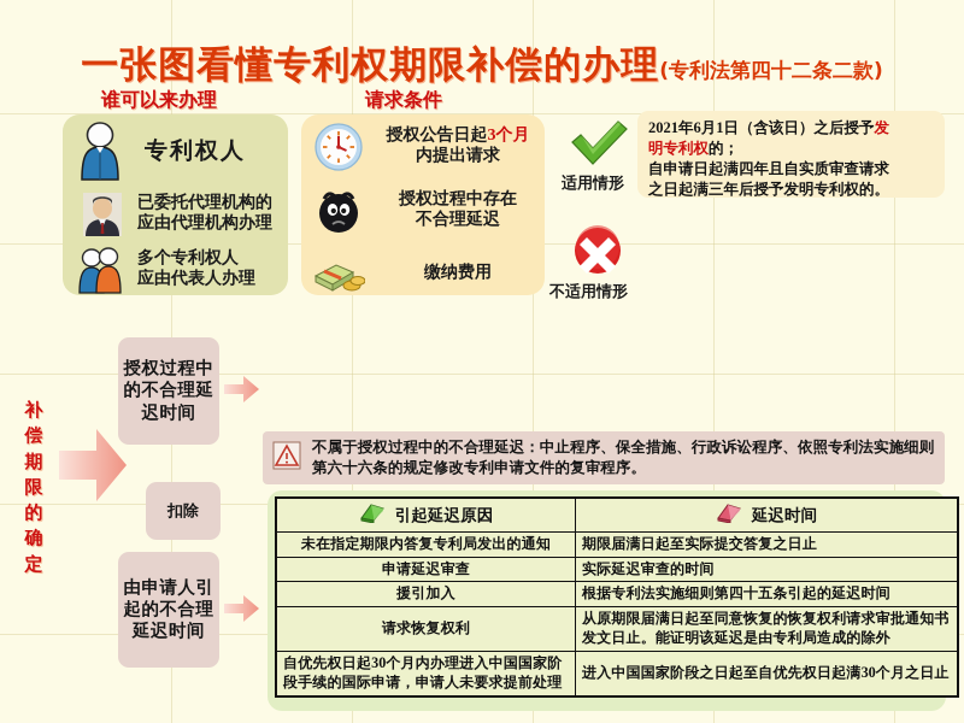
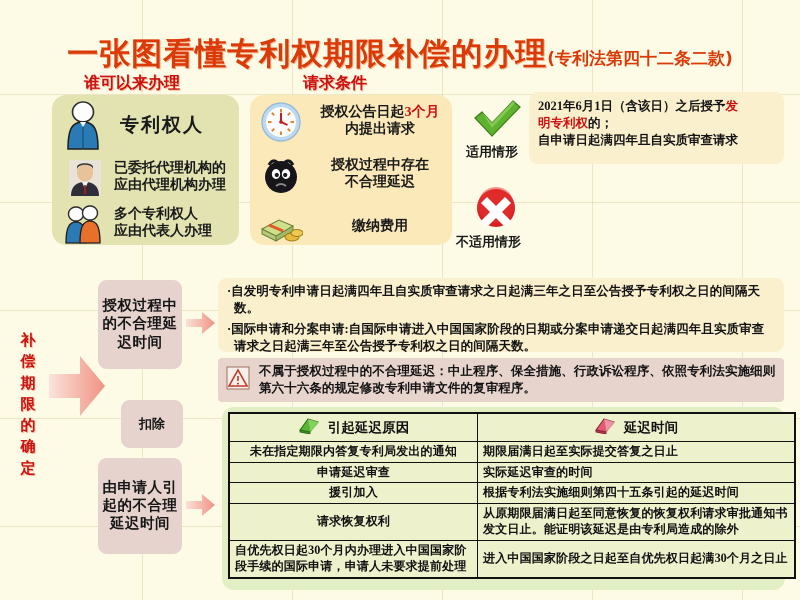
  一张图看懂专利权期限补偿的办理(专利法第四十二条二款)
  谁可以来办理
  专利权人
  已委托代理机构的
  应由代理机构办理
  多个专利权人
  应由代表人办理
  请求条件
  授权公告日起3个月
  内提出请求
  授权过程中存在
  不合理延迟
  缴纳费用
  适用情形
  不适用情形
  2021年6月1日（含该日）之后授予发
  明专利权的；
  自申请日起满四年且自实质审查请求
- 之日起满三年后授予发明专利权的。
  补
  偿
  期
  限
  的
  确
  定
  授权过程中的不合理延迟时间
  扣除
  由申请人引起的不合理延迟时间
+ ·自发明专利申请日起满四年且自实质审查请求之日起满三年之日至公告授予专利权之日的间隔天数。
+ ·国际申请和分案申请:自国际申请进入中国国家阶段的日期或分案申请递交日起满四年且实质审查请求之日起满三年至公告授予专利权之日的间隔天数。
  不属于授权过程中的不合理延迟：中止程序、保全措施、行政诉讼程序、依照专利法实施细则第六十六条的规定修改专利申请文件的复审程序。
  引起延迟原因	延迟时间
  未在指定期限内答复专利局发出的通知	期限届满日起至实际提交答复之日止
  申请延迟审查	实际延迟审查的时间
  援引加入	根据专利法实施细则第四十五条引起的延迟时间
  请求恢复权利	从原期限届满日起至同意恢复的恢复权利请求审批通知书发文日止。能证明该延迟是由专利局造成的除外
  自优先权日起30个月内办理进入中国国家阶段手续的国际申请，申请人未要求提前处理	进入中国国家阶段之日起至自优先权日起满30个月之日止
